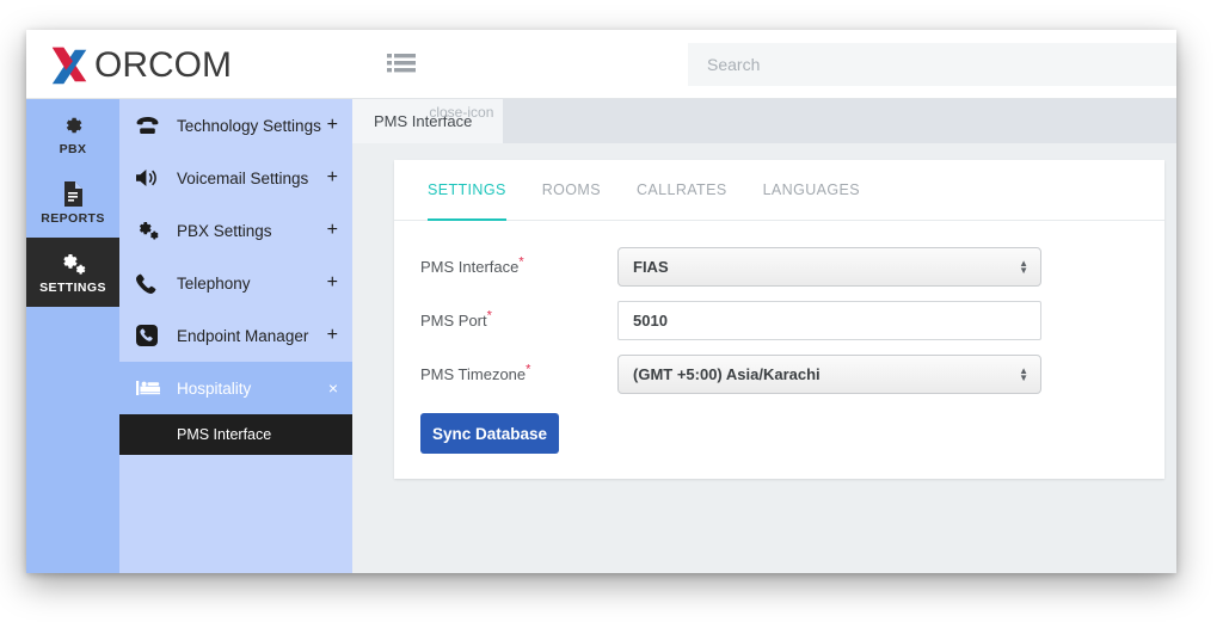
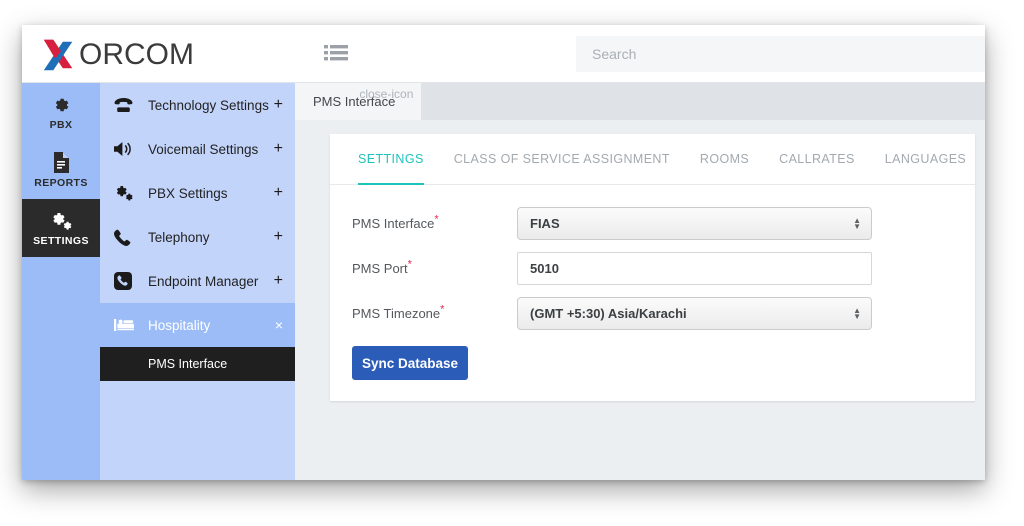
  ORCOM
  Search
  PBX
  REPORTS
  SETTINGS
  Technology Settings
  +
  Voicemail Settings
  +
  PBX Settings
  +
  Telephony
  +
  Endpoint Manager
  +
  Hospitality
  ×
  PMS Interface
  PMS Interface
  close-icon
  SETTINGS
+ CLASS OF SERVICE ASSIGNMENT
  ROOMS
  CALLRATES
  LANGUAGES
  PMS Interface*
  FIAS
  ▲
  ▼
  PMS Port*
  5010
  PMS Timezone*
- (GMT +5:00) Asia/Karachi
+ (GMT +5:30) Asia/Karachi
  ▲
  ▼
  Sync Database
